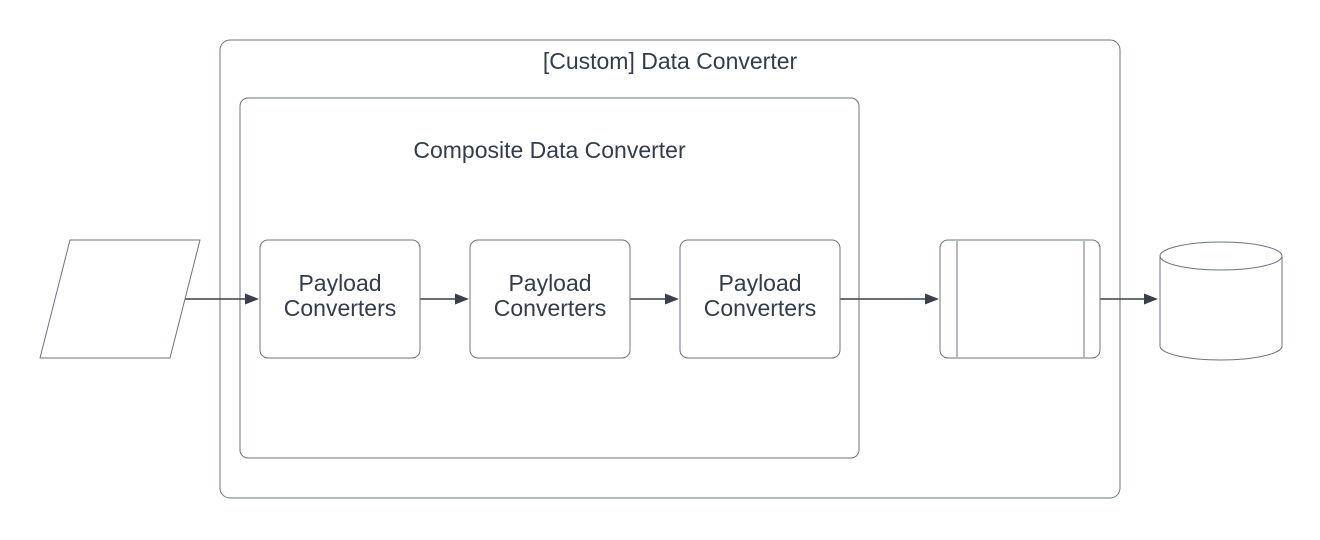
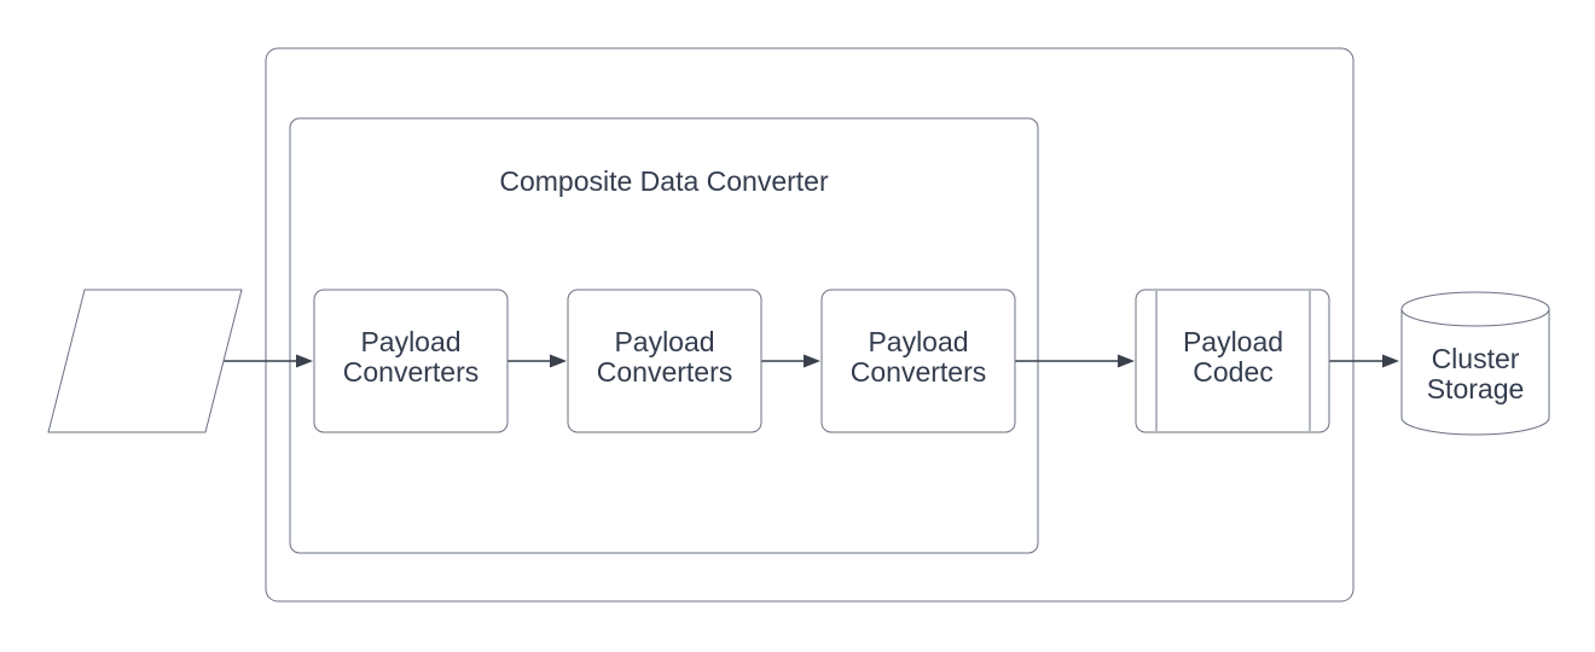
- [Custom] Data Converter
  Composite Data Converter
  Payload Converters
  Payload Converters
  Payload Converters
+ Payload Codec
+ Cluster Storage
